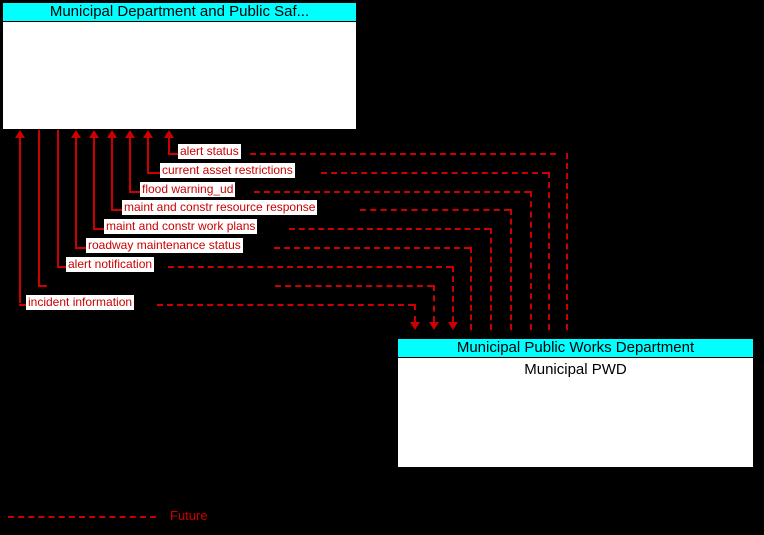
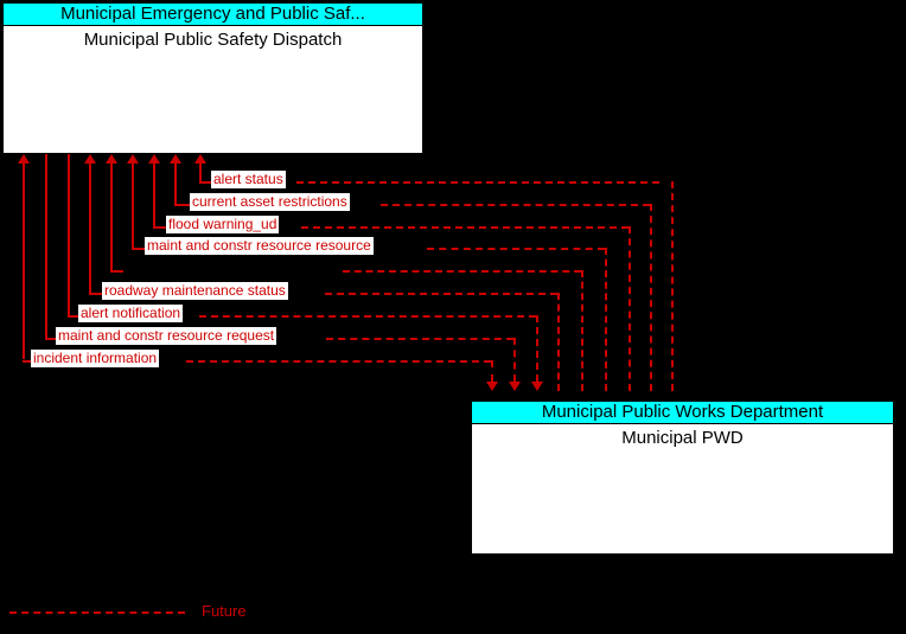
- Municipal Department and Public Saf...
+ Municipal Emergency and Public Saf...
+ Municipal Public Safety Dispatch
  Municipal Public Works Department
  Municipal PWD
  alert status
  current asset restrictions
  flood warning_ud
- maint and constr resource response
+ maint and constr resource resource
- maint and constr work plans
  roadway maintenance status
  alert notification
+ maint and constr resource request
  incident information
  Future
